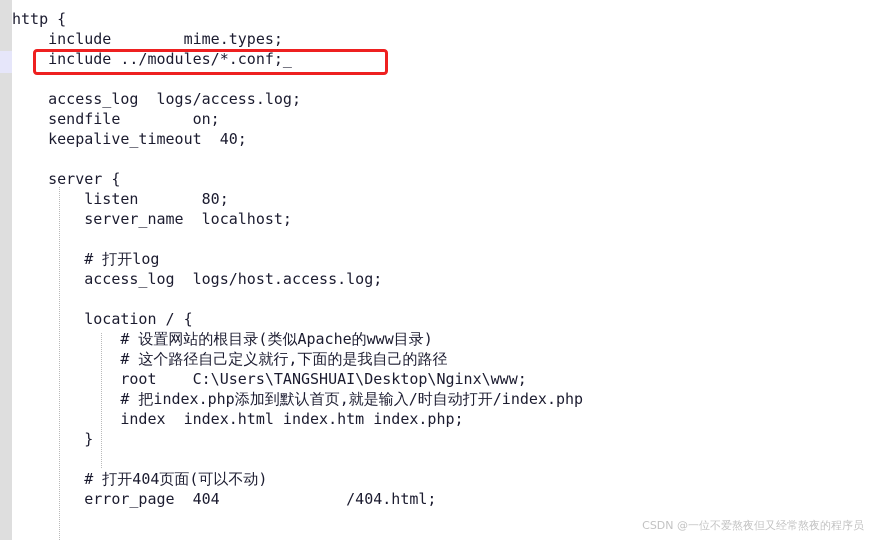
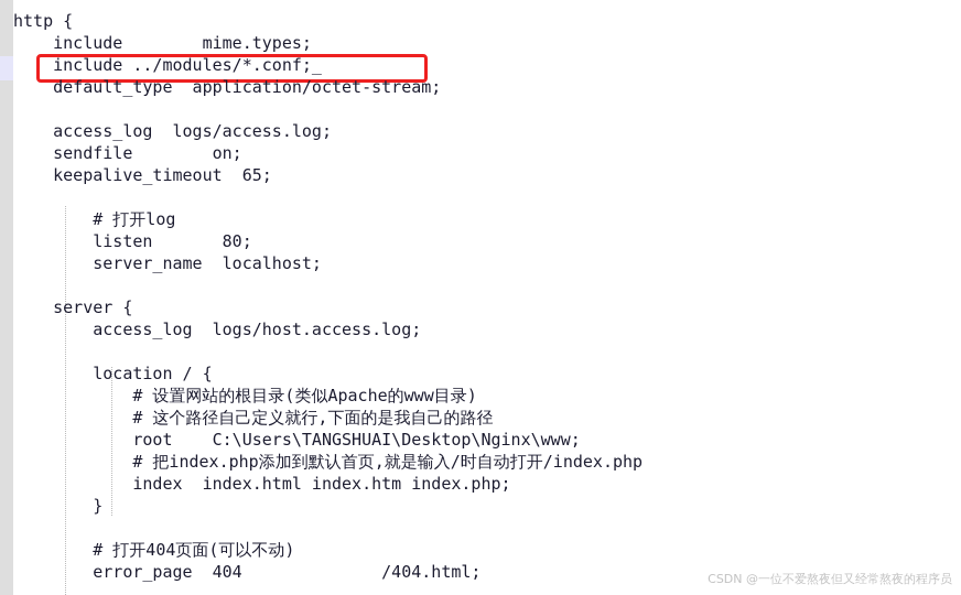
  http {
  include mime.types;
  include ../modules/*.conf;_
+ default_type application/octet-stream;
  access_log logs/access.log;
  sendfile on;
- keepalive_timeout 40;
+ keepalive_timeout 65;
- server {
+ # 打开log
  listen 80;
  server_name localhost;
- # 打开log
+ server {
  access_log logs/host.access.log;
  location / {
  # 设置网站的根目录(类似Apache的www目录)
  # 这个路径自己定义就行,下面的是我自己的路径
  root C:\Users\TANGSHUAI\Desktop\Nginx\www;
  # 把index.php添加到默认首页,就是输入/时自动打开/index.php
  index index.html index.htm index.php;
  }
  # 打开404页面(可以不动)
  error_page 404 /404.html;
  CSDN @一位不爱熬夜但又经常熬夜的程序员
